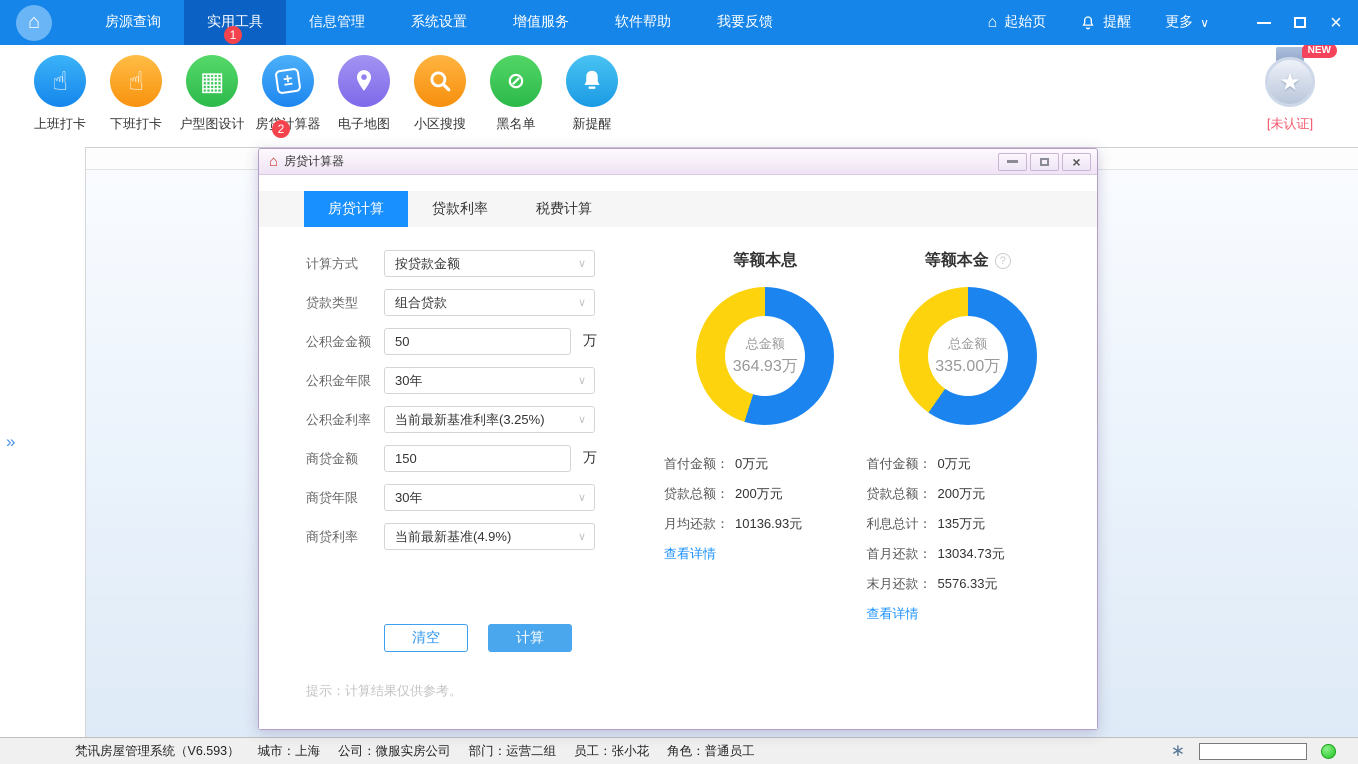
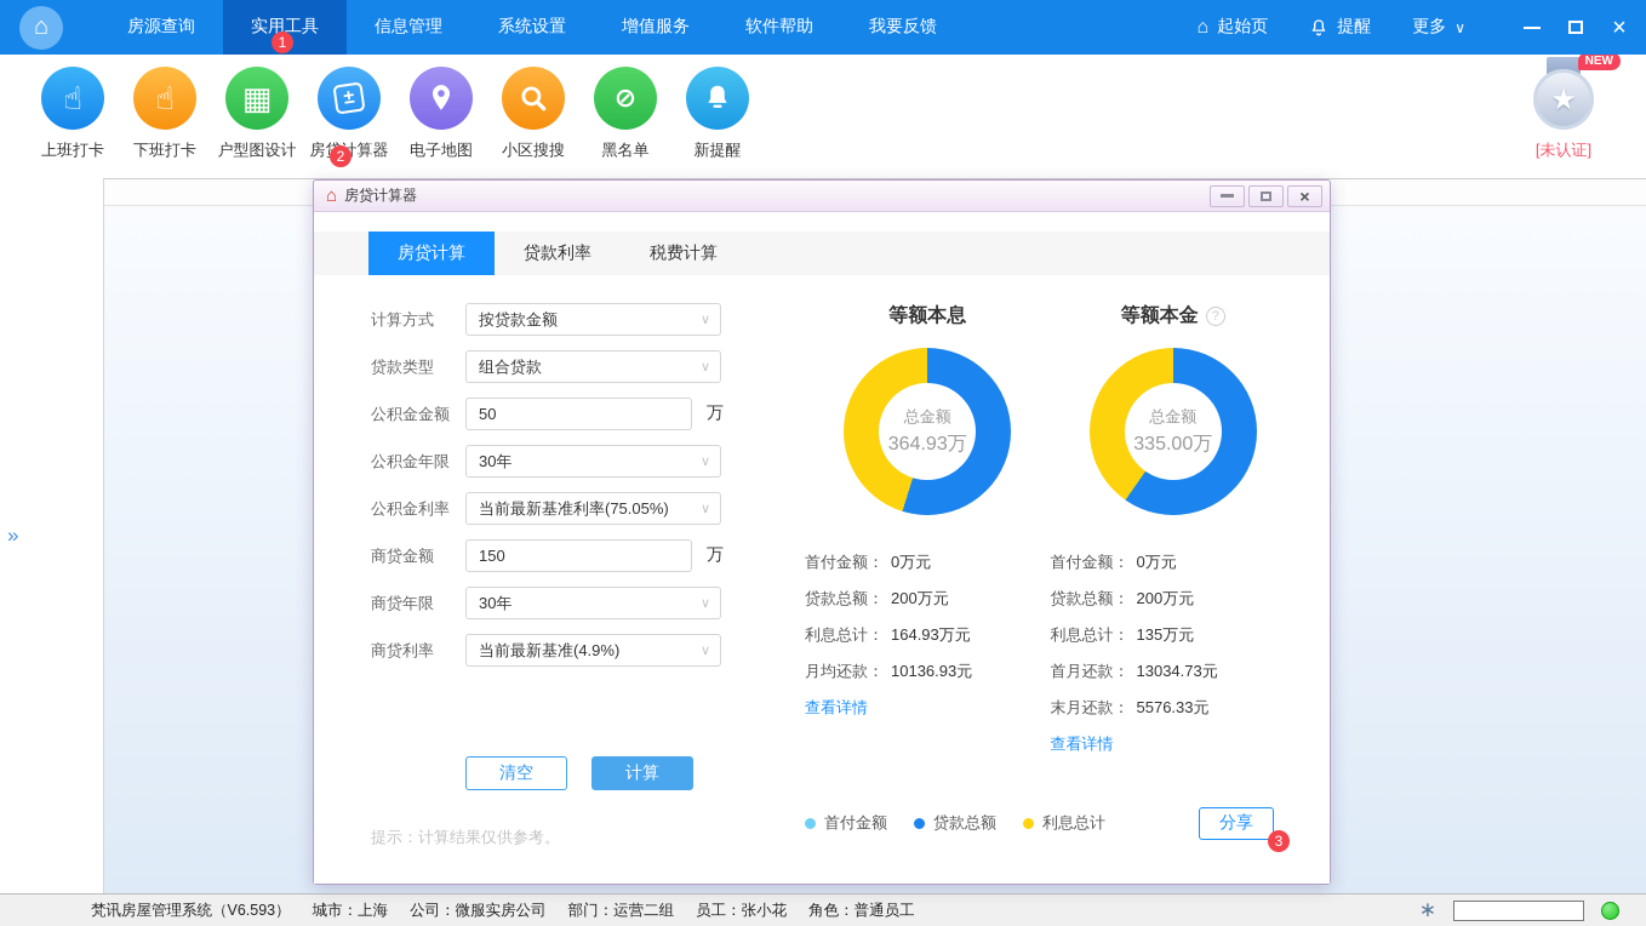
  ⌂
  房源查询
  实用工具
  信息管理
  系统设置
  增值服务
  软件帮助
  我要反馈
  1
  ⌂
  起始页
  提醒
  更多
  ∨
  ×
  ☝
  上班打卡
  ☝
  下班打卡
  ▦
  户型图设计
  电子地图
  小区搜搜
  ⊘
  黑名单
  新提醒
  2
  ★
  NEW
  [未认证]
  »
  ⌂
  房贷计算器
  ×
  房贷计算
  贷款利率
  税费计算
  计算方式
  按贷款金额
  ∨
  贷款类型
  组合贷款
  ∨
  公积金金额
  50
  万
  公积金年限
  30年
  ∨
  公积金利率
- 当前最新基准利率(3.25%)
+ 当前最新基准利率(75.05%)
  ∨
  商贷金额
  150
  万
  商贷年限
  30年
  ∨
  商贷利率
  当前最新基准(4.9%)
  ∨
  清空
  计算
  提示：计算结果仅供参考。
  等额本息
  总金额
  364.93万
  首付金额： 0万元
  贷款总额： 200万元
+ 利息总计： 164.93万元
  月均还款： 10136.93元
  查看详情
  等额本金
  ?
  总金额
  335.00万
  首付金额： 0万元
  贷款总额： 200万元
  利息总计： 135万元
  首月还款： 13034.73元
  末月还款： 5576.33元
  查看详情
+ 首付金额
+ 贷款总额
+ 利息总计
+ 分享
+ 3
  梵讯房屋管理系统（V6.593）
  城市：上海
  公司：微服实房公司
  部门：运营二组
  员工：张小花
  角色：普通员工
  ∗
